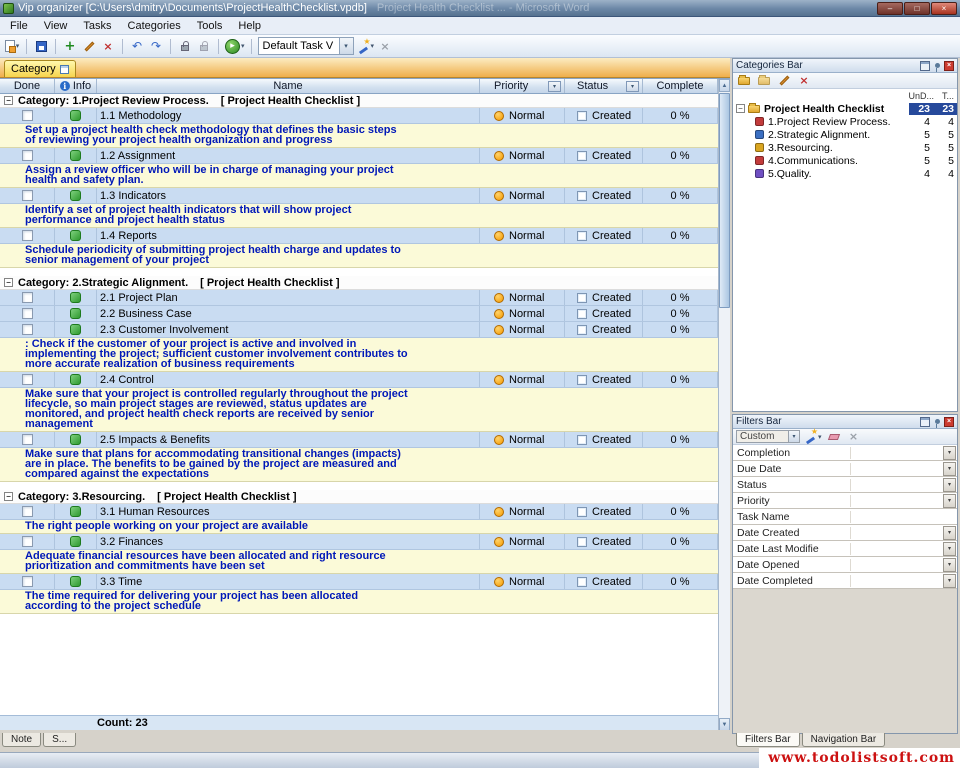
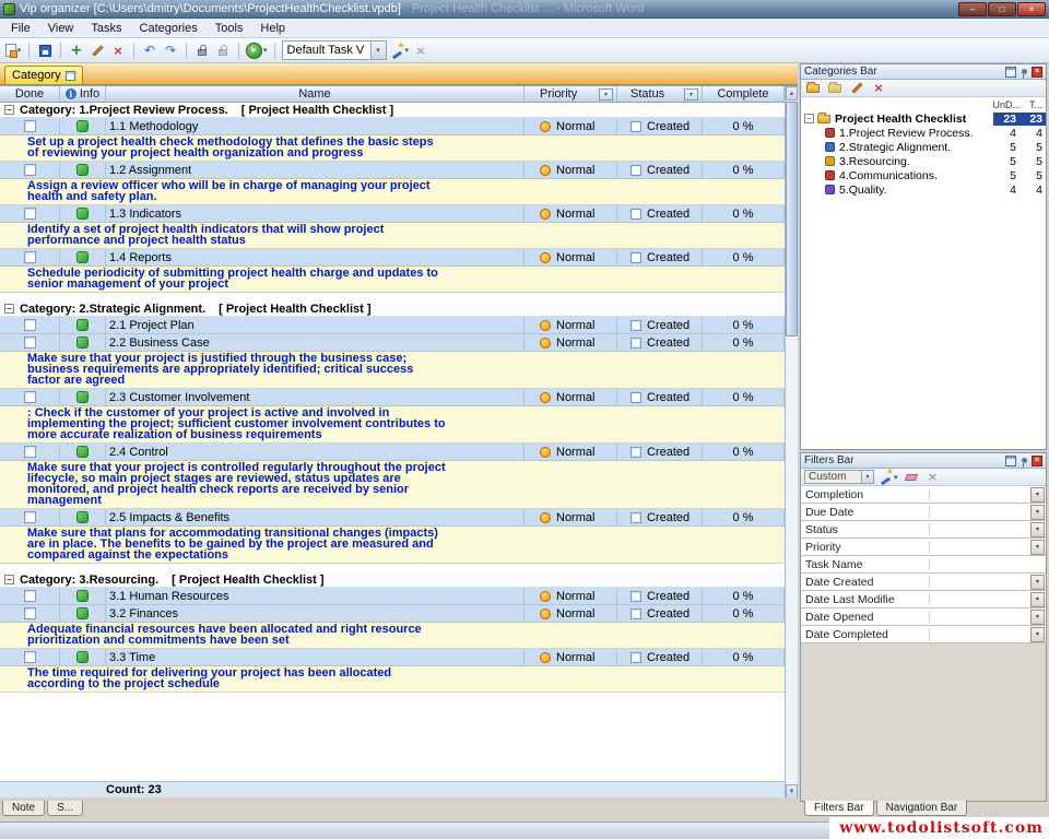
  Vip organizer [C:\Users\dmitry\Documents\ProjectHealthChecklist.vpdb]
  Project Health Checklist ... - Microsoft Word
  –
  □
  ×
  File
  View
  Tasks
  Categories
  Tools
  Help
  ▾
  +
  ×
  ↶
  ↷
  ▸
  ▾
  Default Task V
  ▾
  ×
  Category
  Done
  Info
  Name
  Priority
  Status
  Complete
  Category: 1.Project Review Process.
  [ Project Health Checklist ]
  1.1 Methodology
  Normal
  Created
  0 %
  Set up a project health check methodology that defines the basic steps of reviewing your project health organization and progress
  1.2 Assignment
  Normal
  Created
  0 %
  Assign a review officer who will be in charge of managing your project health and safety plan.
  1.3 Indicators
  Normal
  Created
  0 %
  Identify a set of project health indicators that will show project performance and project health status
  1.4 Reports
  Normal
  Created
  0 %
  Schedule periodicity of submitting project health charge and updates to senior management of your project
  Category: 2.Strategic Alignment.
  [ Project Health Checklist ]
  2.1 Project Plan
  Normal
  Created
  0 %
  2.2 Business Case
  Normal
  Created
  0 %
+ Make sure that your project is justified through the business case; business requirements are appropriately identified; critical success factor are agreed
  2.3 Customer Involvement
  Normal
  Created
  0 %
  : Check if the customer of your project is active and involved in implementing the project; sufficient customer involvement contributes to more accurate realization of business requirements
  2.4 Control
  Normal
  Created
  0 %
  Make sure that your project is controlled regularly throughout the project lifecycle, so main project stages are reviewed, status updates are monitored, and project health check reports are received by senior management
  2.5 Impacts & Benefits
  Normal
  Created
  0 %
  Make sure that plans for accommodating transitional changes (impacts) are in place. The benefits to be gained by the project are measured and compared against the expectations
  Category: 3.Resourcing.
  [ Project Health Checklist ]
  3.1 Human Resources
  Normal
  Created
  0 %
- The right people working on your project are available
  3.2 Finances
  Normal
  Created
  0 %
  Adequate financial resources have been allocated and right resource prioritization and commitments have been set
  3.3 Time
  Normal
  Created
  0 %
  The time required for delivering your project has been allocated according to the project schedule
  Count: 23
  Note
  S...
  Categories Bar
  ×
  UnD...
  T...
  Project Health Checklist
  23
  23
  1.Project Review Process.
  4
  4
  2.Strategic Alignment.
  5
  5
  3.Resourcing.
  5
  5
  4.Communications.
  5
  5
  5.Quality.
  4
  4
  Filters Bar
  Custom
  ▾
  ×
  Completion
  Due Date
  Status
  Priority
  Task Name
  Date Created
  Date Last Modifie
  Date Opened
  Date Completed
  Filters Bar
  Navigation Bar
  www.todolistsoft.com
